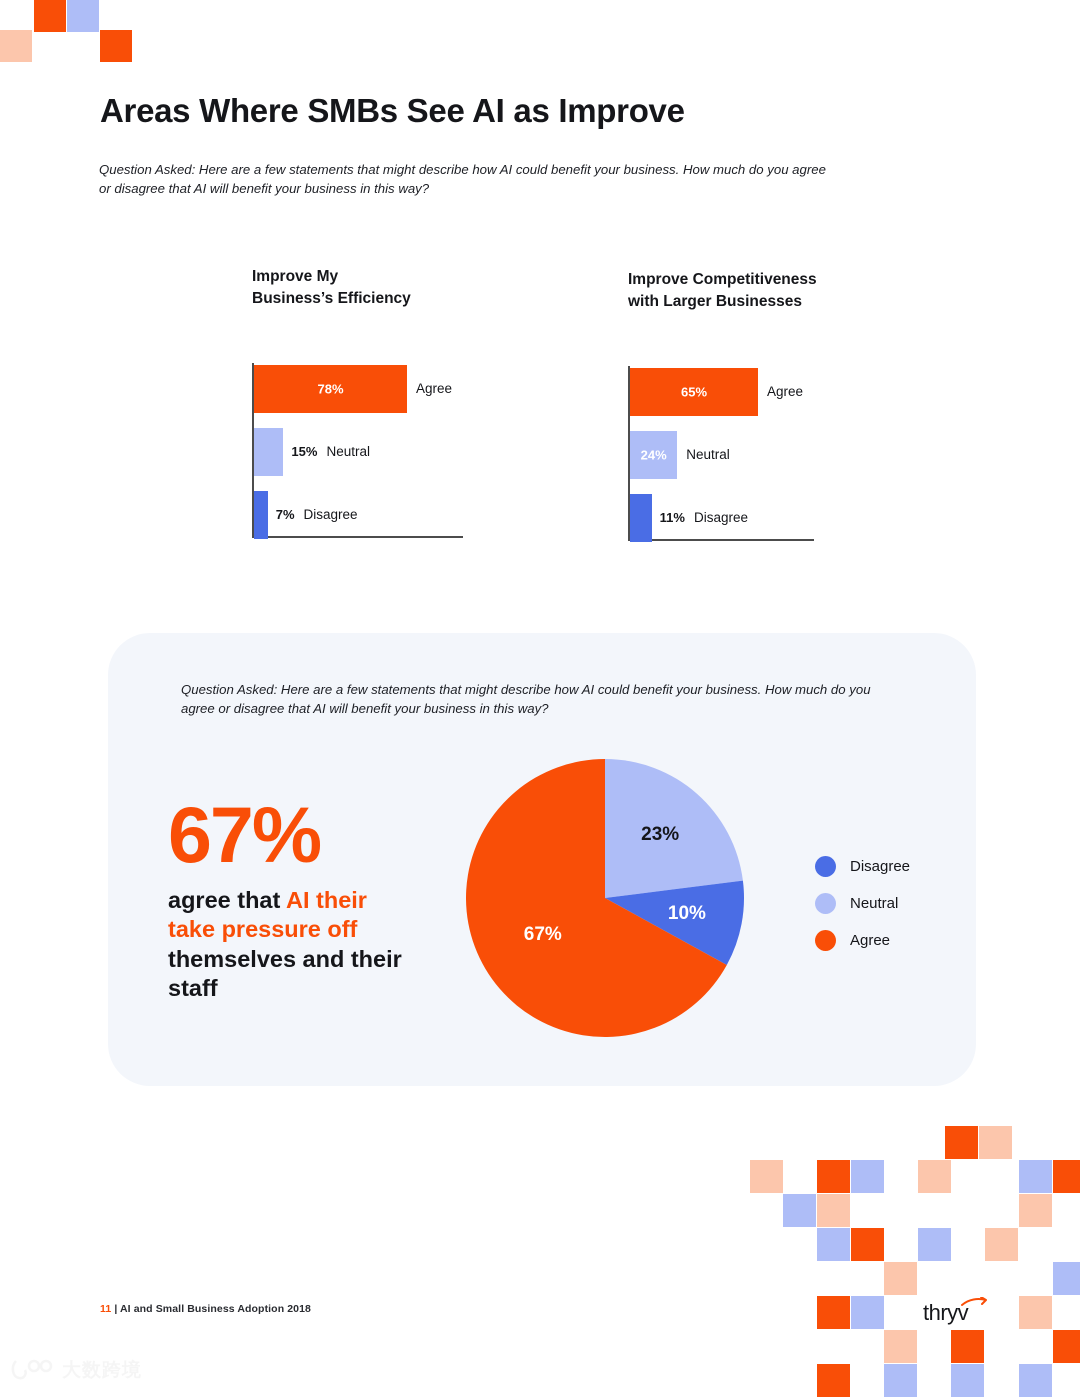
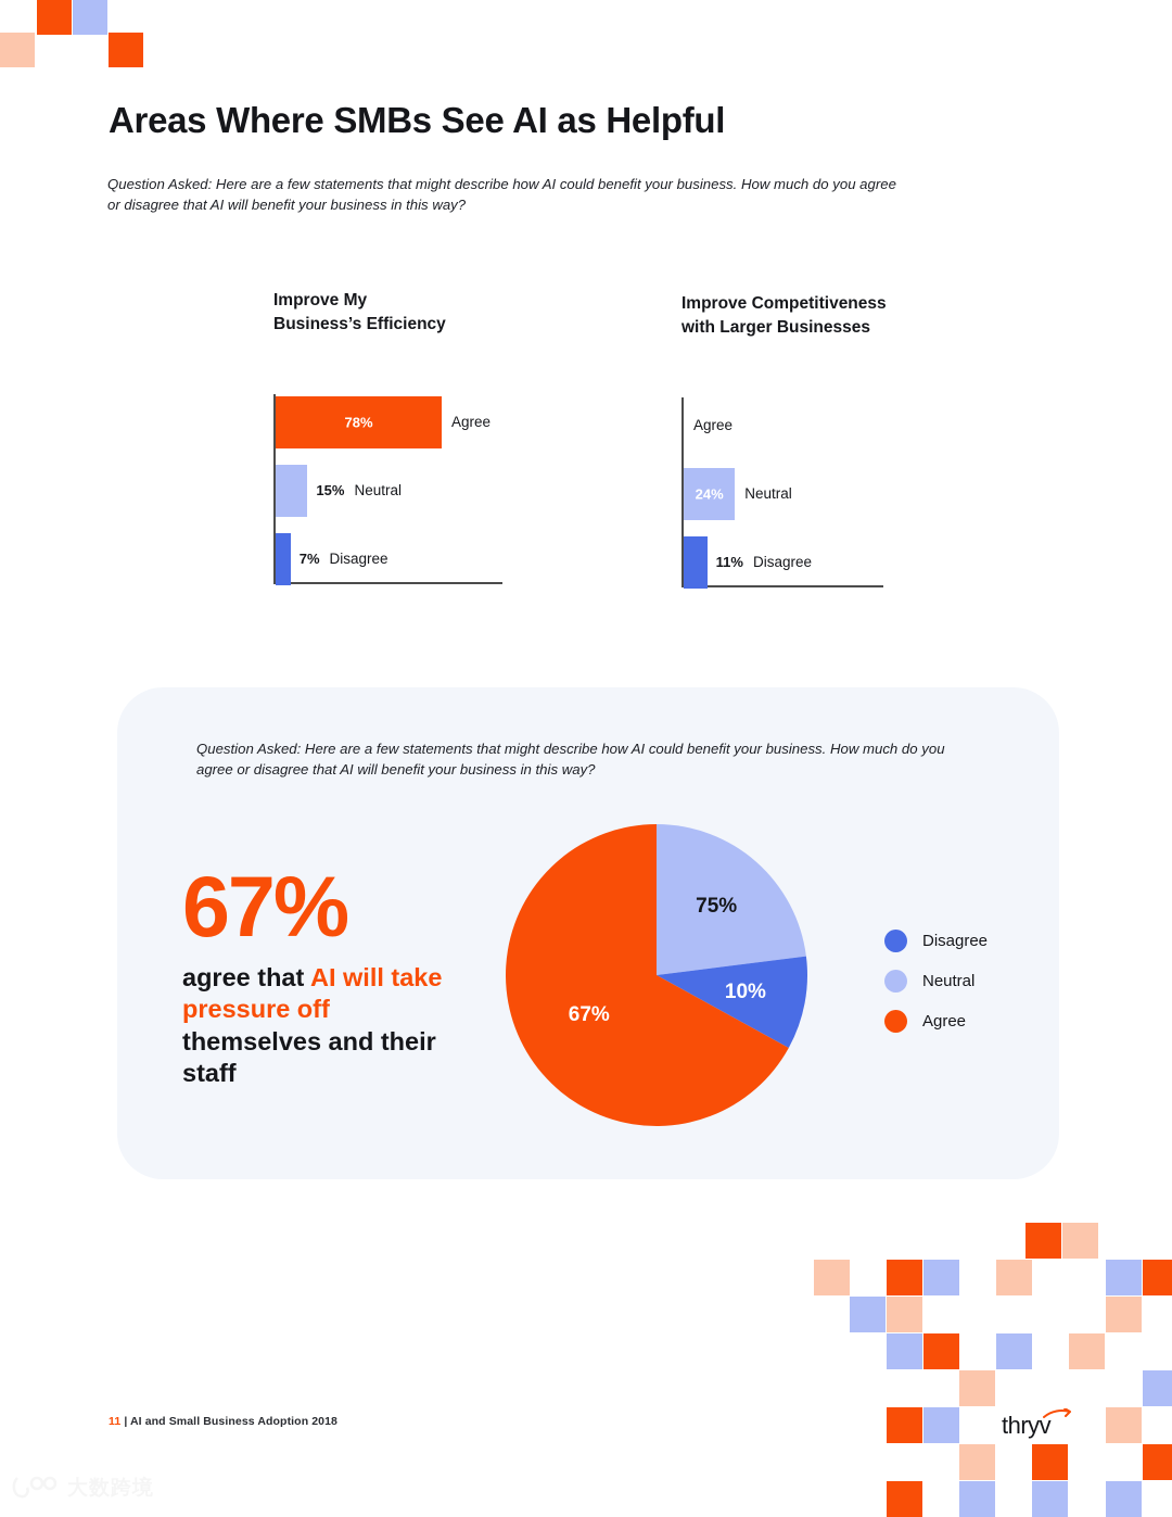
- Areas Where SMBs See AI as Improve
+ Areas Where SMBs See AI as Helpful
  Question Asked: Here are a few statements that might describe how AI could benefit your business. How much do you agree or disagree that AI will benefit your business in this way?
  Improve My
  Business’s Efficiency
  78%
  Agree
  15%
  Neutral
  7%
  Disagree
  Improve Competitiveness
  with Larger Businesses
- 65%
  Agree
  24%
  Neutral
  11%
  Disagree
  Question Asked: Here are a few statements that might describe how AI could benefit your business. How much do you agree or disagree that AI will benefit your business in this way?
  67%
- agree that AI their take pressure off themselves and their staff
+ agree that AI will take pressure off themselves and their staff
- 23%
+ 75%
  10%
  67%
  Disagree
  Neutral
  Agree
  11 | AI and Small Business Adoption 2018
  thryv
